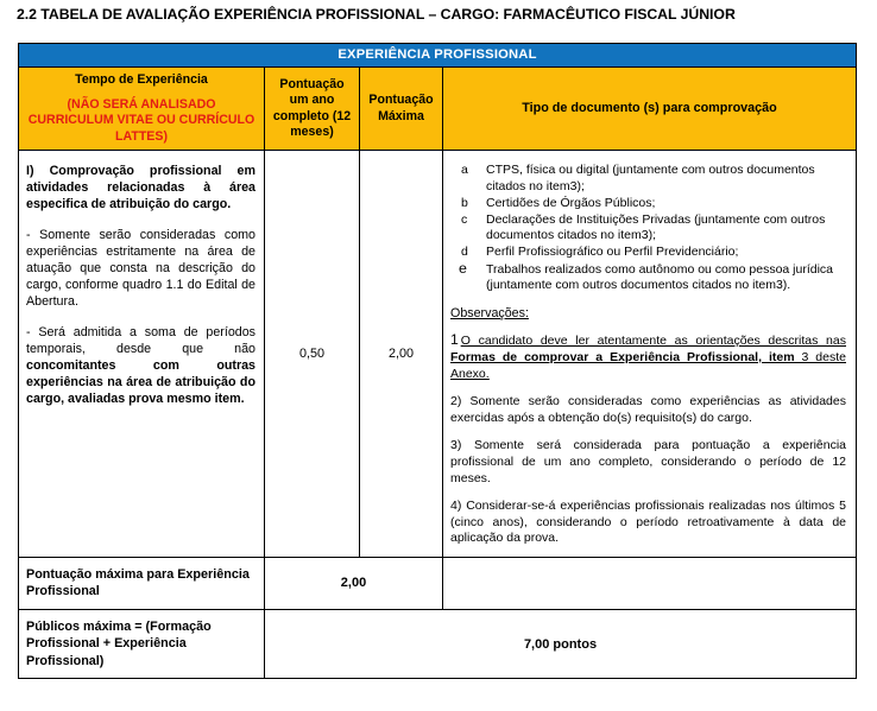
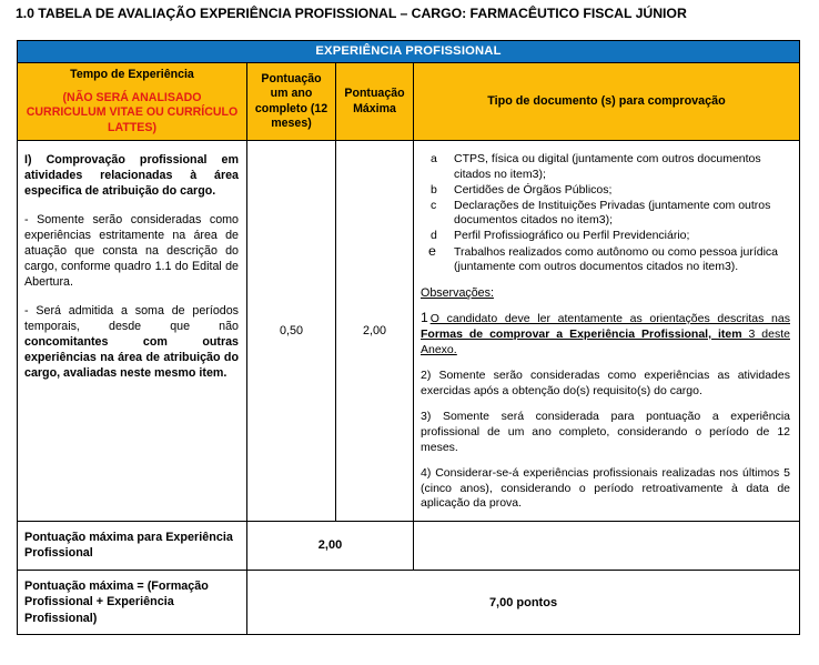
- 2.2 TABELA DE AVALIAÇÃO EXPERIÊNCIA PROFISSIONAL – CARGO: FARMACÊUTICO FISCAL JÚNIOR
+ 1.0 TABELA DE AVALIAÇÃO EXPERIÊNCIA PROFISSIONAL – CARGO: FARMACÊUTICO FISCAL JÚNIOR
  EXPERIÊNCIA PROFISSIONAL
  Tempo de Experiência (NÃO SERÁ ANALISADO CURRICULUM VITAE OU CURRÍCULO LATTES)	Pontuação um ano completo (12 meses)	Pontuação Máxima	Tipo de documento (s) para comprovação
- I) Comprovação profissional em atividades relacionadas à área especifica de atribuição do cargo. - Somente serão consideradas como experiências estritamente na área de atuação que consta na descrição do cargo, conforme quadro 1.1 do Edital de Abertura. - Será admitida a soma de períodos temporais, desde que não concomitantes com outras experiências na área de atribuição do cargo, avaliadas prova mesmo item.	0,50	2,00	a CTPS, física ou digital (juntamente com outros documentos citados no item3); b Certidões de Órgãos Públicos; c Declarações de Instituições Privadas (juntamente com outros documentos citados no item3); d Perfil Profissiográfico ou Perfil Previdenciário; e Trabalhos realizados como autônomo ou como pessoa jurídica (juntamente com outros documentos citados no item3). Observações: 1 O candidato deve ler atentamente as orientações descritas nas Formas de comprovar a Experiência Profissional, item 3 deste Anexo. 2) Somente serão consideradas como experiências as atividades exercidas após a obtenção do(s) requisito(s) do cargo. 3) Somente será considerada para pontuação a experiência profissional de um ano completo, considerando o período de 12 meses. 4) Considerar-se-á experiências profissionais realizadas nos últimos 5 (cinco anos), considerando o período retroativamente à data de aplicação da prova.
+ I) Comprovação profissional em atividades relacionadas à área especifica de atribuição do cargo. - Somente serão consideradas como experiências estritamente na área de atuação que consta na descrição do cargo, conforme quadro 1.1 do Edital de Abertura. - Será admitida a soma de períodos temporais, desde que não concomitantes com outras experiências na área de atribuição do cargo, avaliadas neste mesmo item.	0,50	2,00	a CTPS, física ou digital (juntamente com outros documentos citados no item3); b Certidões de Órgãos Públicos; c Declarações de Instituições Privadas (juntamente com outros documentos citados no item3); d Perfil Profissiográfico ou Perfil Previdenciário; e Trabalhos realizados como autônomo ou como pessoa jurídica (juntamente com outros documentos citados no item3). Observações: 1 O candidato deve ler atentamente as orientações descritas nas Formas de comprovar a Experiência Profissional, item 3 deste Anexo. 2) Somente serão consideradas como experiências as atividades exercidas após a obtenção do(s) requisito(s) do cargo. 3) Somente será considerada para pontuação a experiência profissional de um ano completo, considerando o período de 12 meses. 4) Considerar-se-á experiências profissionais realizadas nos últimos 5 (cinco anos), considerando o período retroativamente à data de aplicação da prova.
  Pontuação máxima para Experiência Profissional	2,00
- Públicos máxima = (Formação Profissional + Experiência Profissional)	7,00 pontos
+ Pontuação máxima = (Formação Profissional + Experiência Profissional)	7,00 pontos
